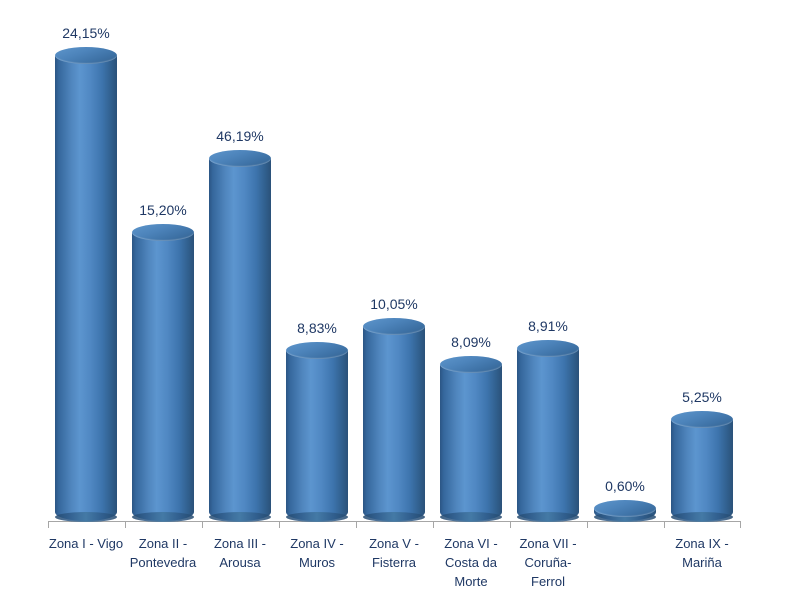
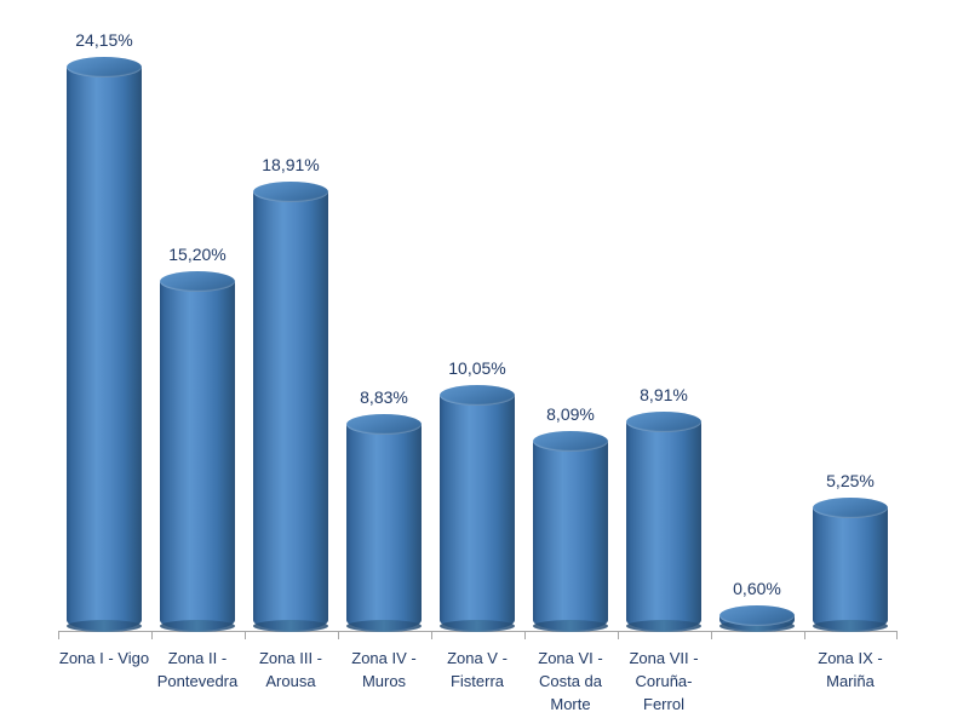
  24,15%
  15,20%
- 46,19%
+ 18,91%
  8,83%
  10,05%
  8,09%
  8,91%
  0,60%
  5,25%
  Zona I - Vigo
  Zona II -
  Pontevedra
  Zona III -
  Arousa
  Zona IV -
  Muros
  Zona V -
  Fisterra
  Zona VI -
  Costa da
  Morte
  Zona VII -
  Coruña-
  Ferrol
  Zona IX -
  Mariña
